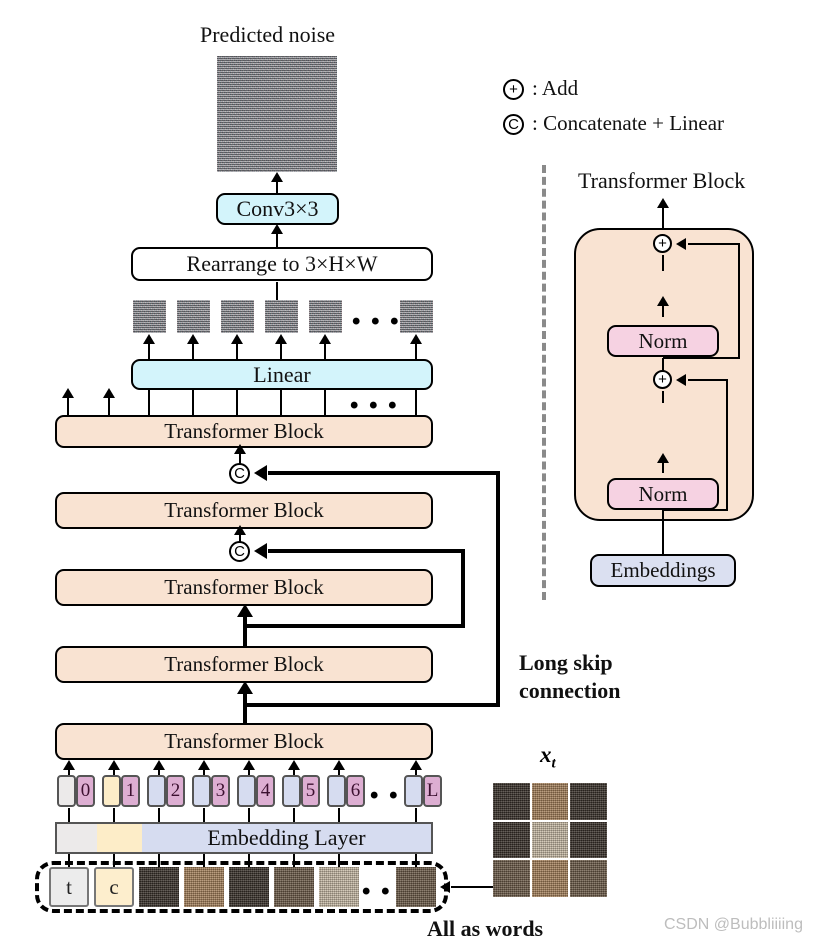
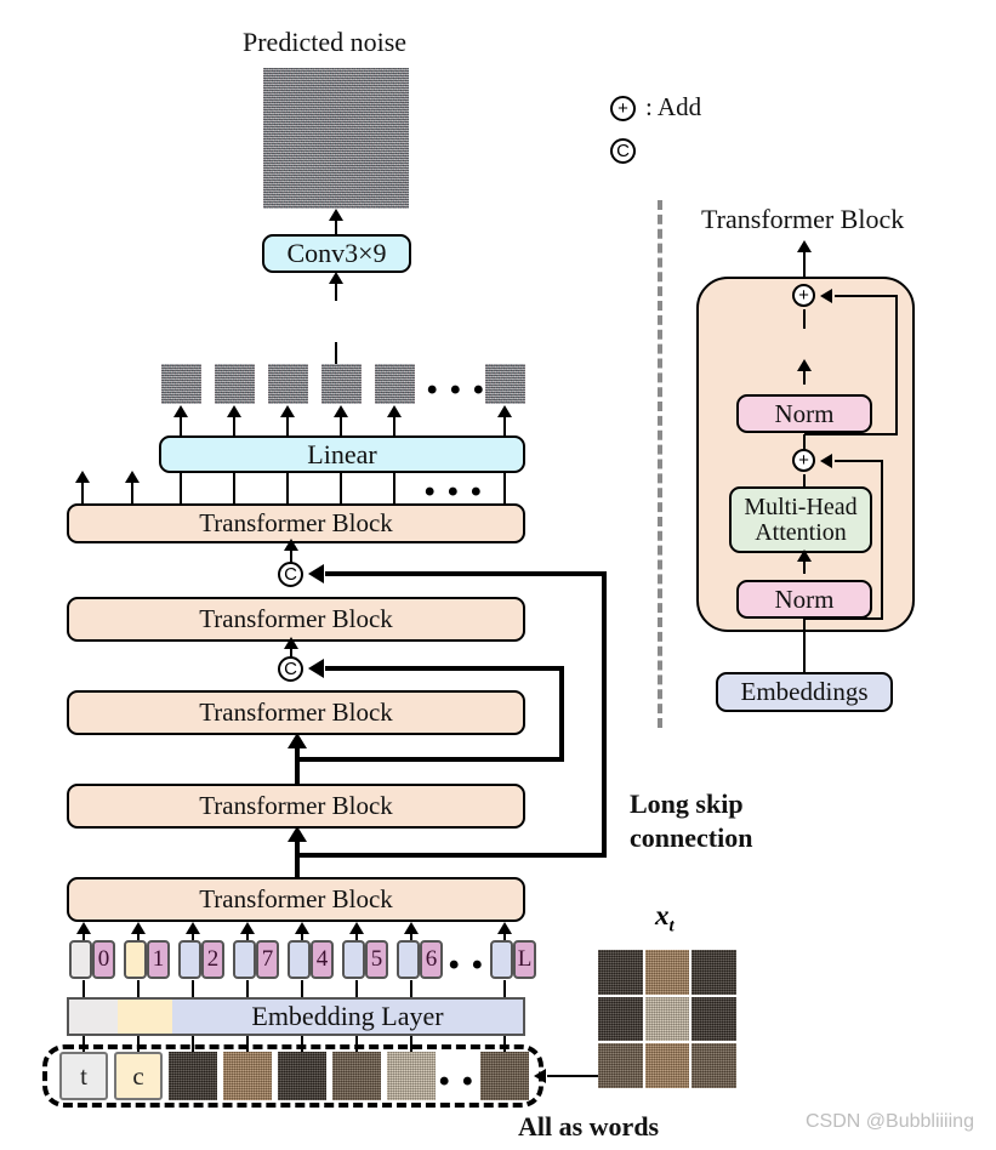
  Predicted noise
- Conv3×3
+ Conv3×9
- Rearrange to 3×H×W
  • • •
  Linear
  • • •
  Transformer Block
  C
  Transformer Block
  C
  Transformer Block
  Transformer Block
  Long skip
  connection
  Transformer Block
  0
  1
  2
- 3
+ 7
  4
  5
  6
  L
  Embedding Layer
  t
  c
  All as words
  xt
  +
  : Add
  C
- : Concatenate + Linear
  Transformer Block
  +
  Norm
  +
+ Multi-Head
+ Attention
  Norm
  Embeddings
  CSDN @Bubbliiiing
